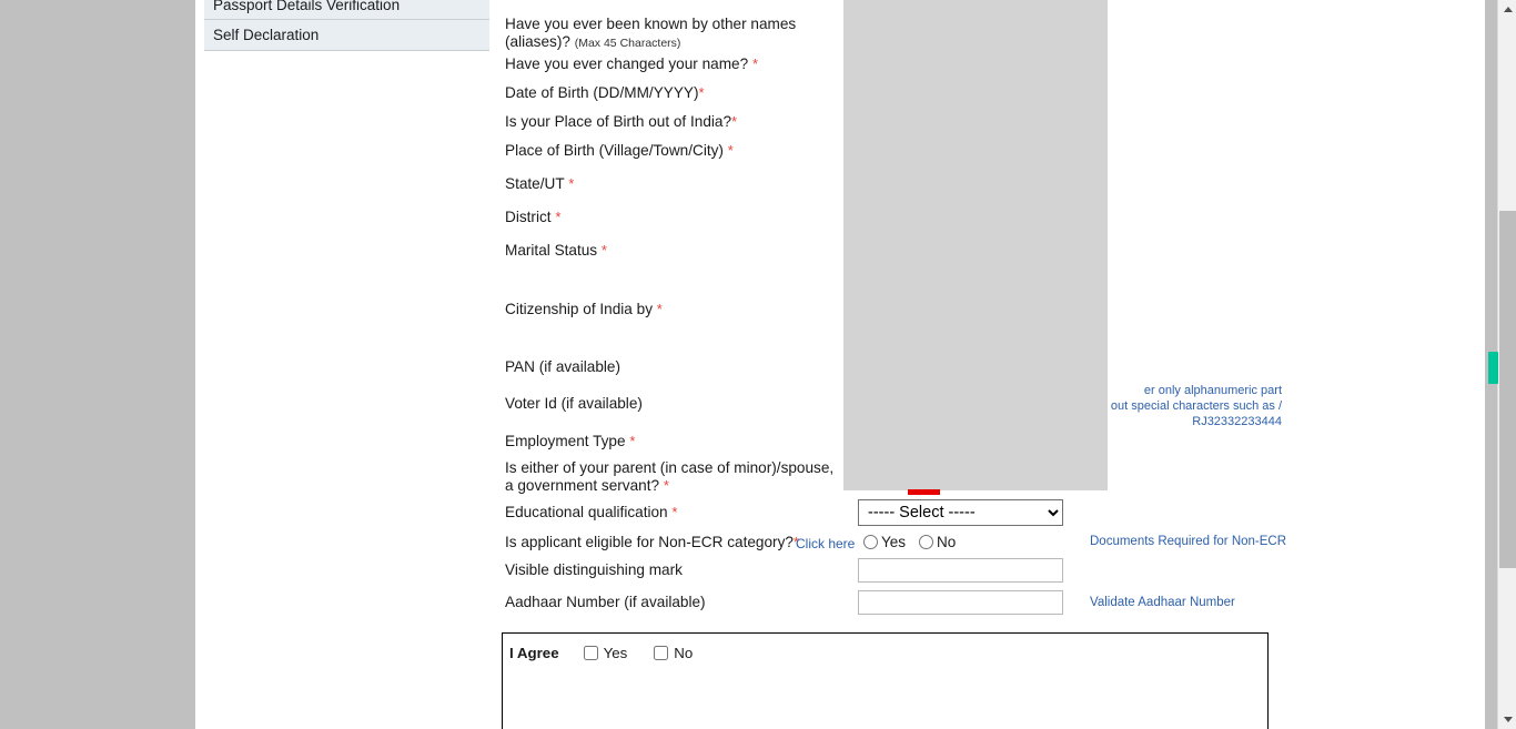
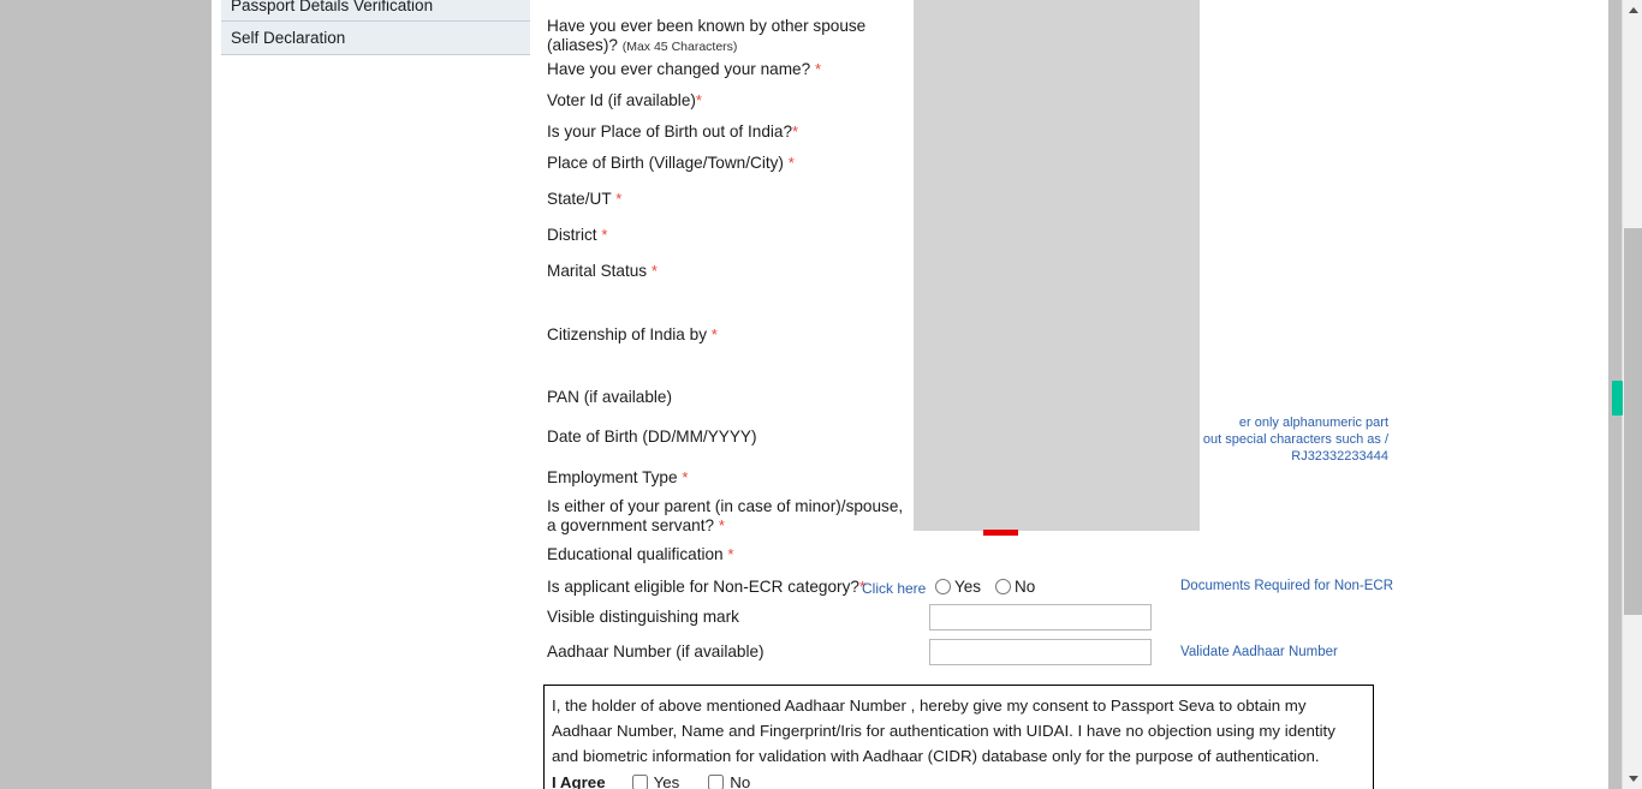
  Passport Details Verification
  Self Declaration
  er only alphanumeric part
  out special characters such as /
  RJ32332233444
- Have you ever been known by other names (aliases)? (Max 45 Characters)
+ Have you ever been known by other spouse (aliases)? (Max 45 Characters)
  Have you ever changed your name? *
- Date of Birth (DD/MM/YYYY)*
+ Voter Id (if available)*
  Is your Place of Birth out of India?*
  Place of Birth (Village/Town/City) *
  State/UT *
  District *
  Marital Status *
  Citizenship of India by *
  PAN (if available)
- Voter Id (if available)
+ Date of Birth (DD/MM/YYYY)
  Employment Type *
  Is either of your parent (in case of minor)/spouse, a government servant? *
  Educational qualification *
  Is applicant eligible for Non-ECR category?*
  Click here
  Visible distinguishing mark
  Aadhaar Number (if available)
- ----- Select -----
  Yes
  No
  Documents Required for Non-ECR
  Validate Aadhaar Number
+ I, the holder of above mentioned Aadhaar Number , hereby give my consent to Passport Seva to obtain my Aadhaar Number, Name and Fingerprint/Iris for authentication with UIDAI. I have no objection using my identity and biometric information for validation with Aadhaar (CIDR) database only for the purpose of authentication.
  I Agree
  Yes
  No
